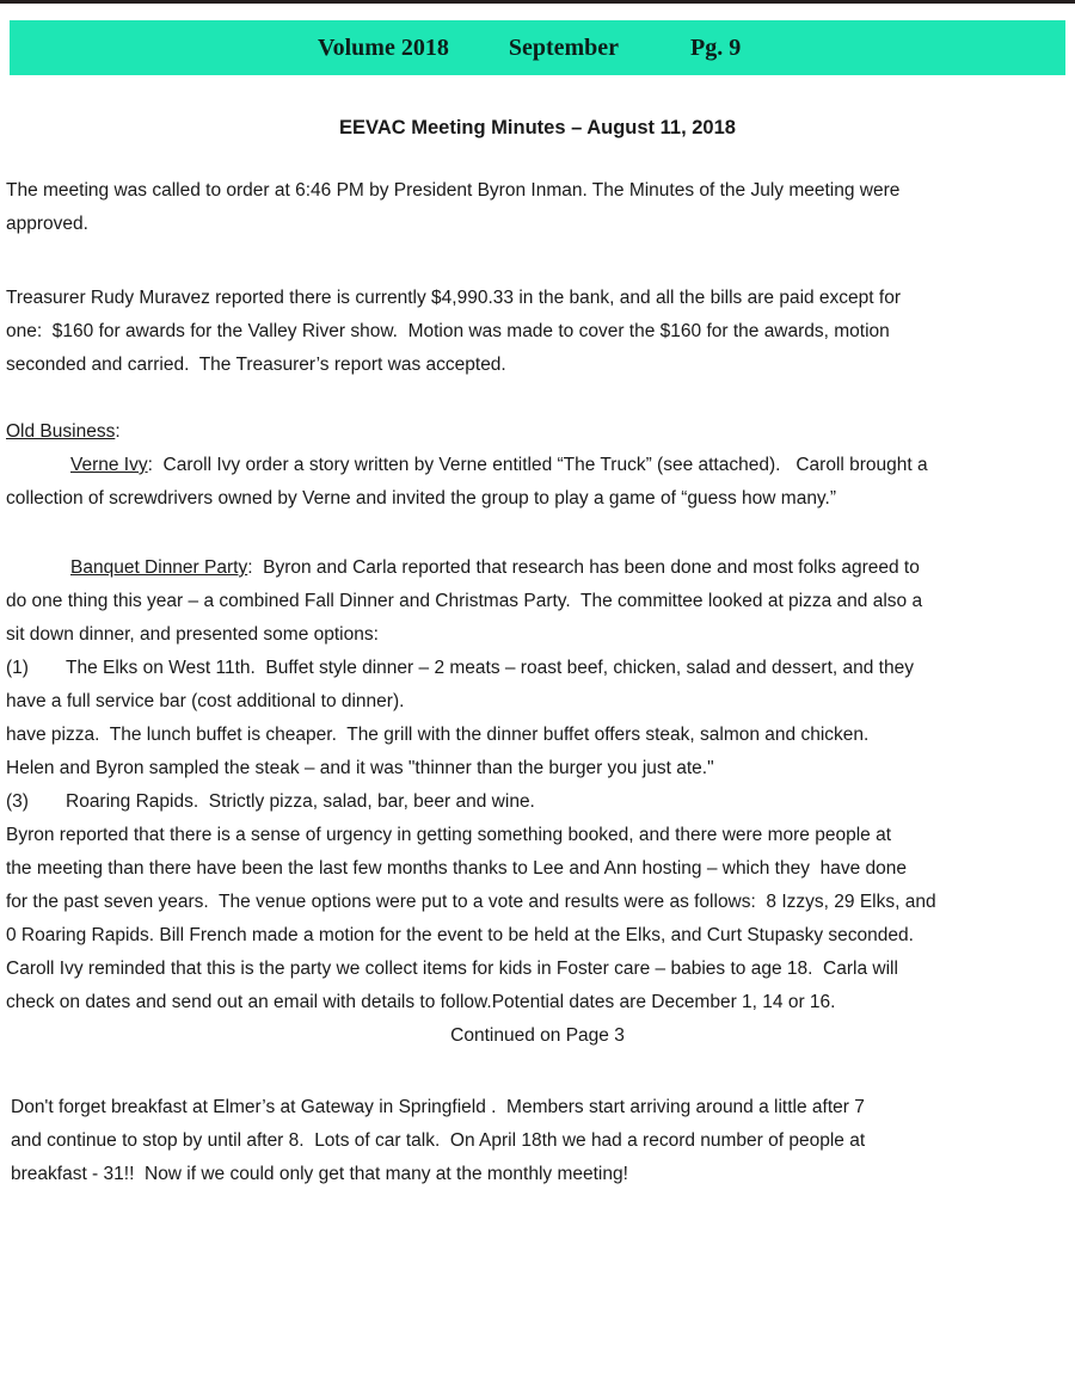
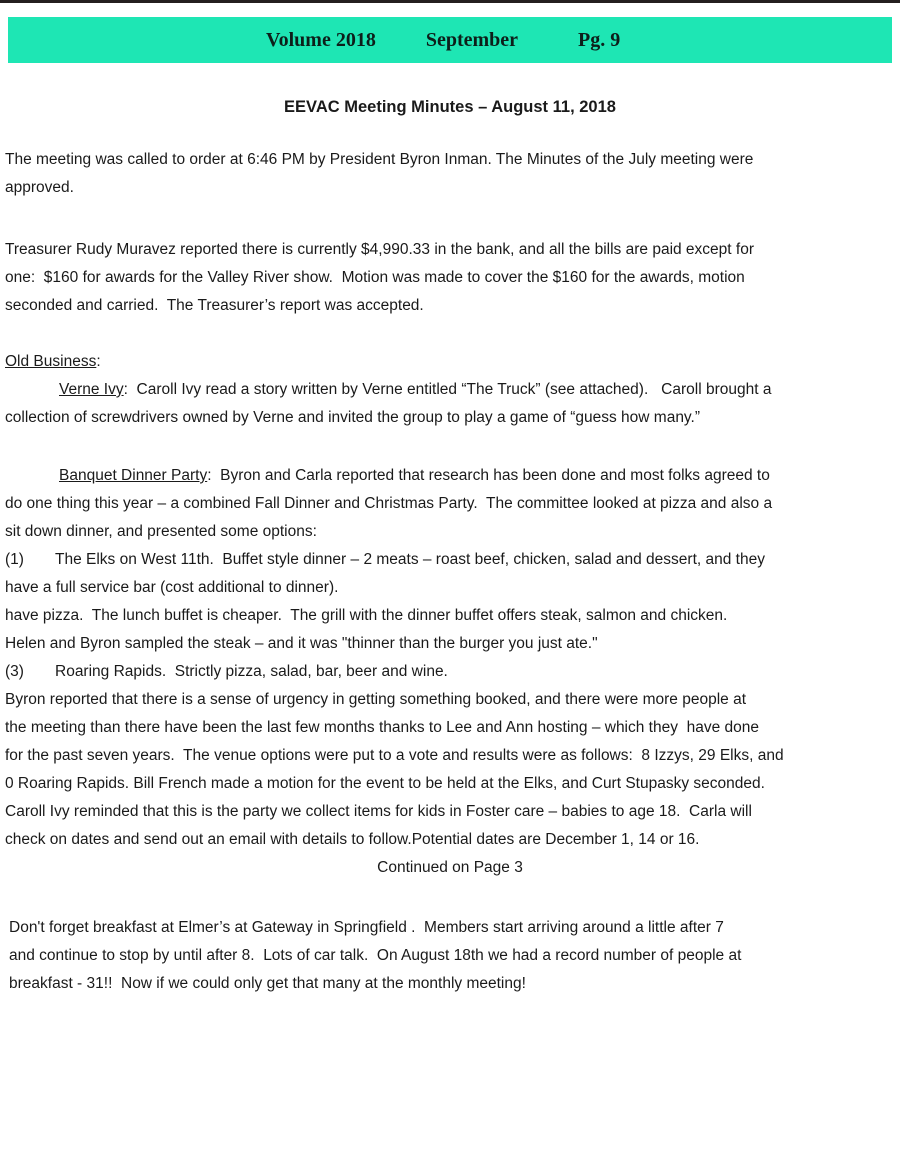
  Volume 2018
  September
  Pg. 9
  EEVAC Meeting Minutes – August 11, 2018
  The meeting was called to order at 6:46 PM by President Byron Inman. The Minutes of the July meeting were
  approved.
  Treasurer Rudy Muravez reported there is currently $4,990.33 in the bank, and all the bills are paid except for
  one: $160 for awards for the Valley River show. Motion was made to cover the $160 for the awards, motion
  seconded and carried. The Treasurer’s report was accepted.
  Old Business:
- Verne Ivy: Caroll Ivy order a story written by Verne entitled “The Truck” (see attached). Caroll brought a
+ Verne Ivy: Caroll Ivy read a story written by Verne entitled “The Truck” (see attached). Caroll brought a
  collection of screwdrivers owned by Verne and invited the group to play a game of “guess how many.”
  Banquet Dinner Party: Byron and Carla reported that research has been done and most folks agreed to
  do one thing this year – a combined Fall Dinner and Christmas Party. The committee looked at pizza and also a
  sit down dinner, and presented some options:
  (1) The Elks on West 11th. Buffet style dinner – 2 meats – roast beef, chicken, salad and dessert, and they
  have a full service bar (cost additional to dinner).
  have pizza. The lunch buffet is cheaper. The grill with the dinner buffet offers steak, salmon and chicken.
  Helen and Byron sampled the steak – and it was "thinner than the burger you just ate."
  (3) Roaring Rapids. Strictly pizza, salad, bar, beer and wine.
  Byron reported that there is a sense of urgency in getting something booked, and there were more people at
  the meeting than there have been the last few months thanks to Lee and Ann hosting – which they have done
  for the past seven years. The venue options were put to a vote and results were as follows: 8 Izzys, 29 Elks, and
  0 Roaring Rapids. Bill French made a motion for the event to be held at the Elks, and Curt Stupasky seconded.
  Caroll Ivy reminded that this is the party we collect items for kids in Foster care – babies to age 18. Carla will
  check on dates and send out an email with details to follow.Potential dates are December 1, 14 or 16.
  Continued on Page 3
  Don't forget breakfast at Elmer’s at Gateway in Springfield . Members start arriving around a little after 7
- and continue to stop by until after 8. Lots of car talk. On April 18th we had a record number of people at
+ and continue to stop by until after 8. Lots of car talk. On August 18th we had a record number of people at
  breakfast - 31!! Now if we could only get that many at the monthly meeting!
